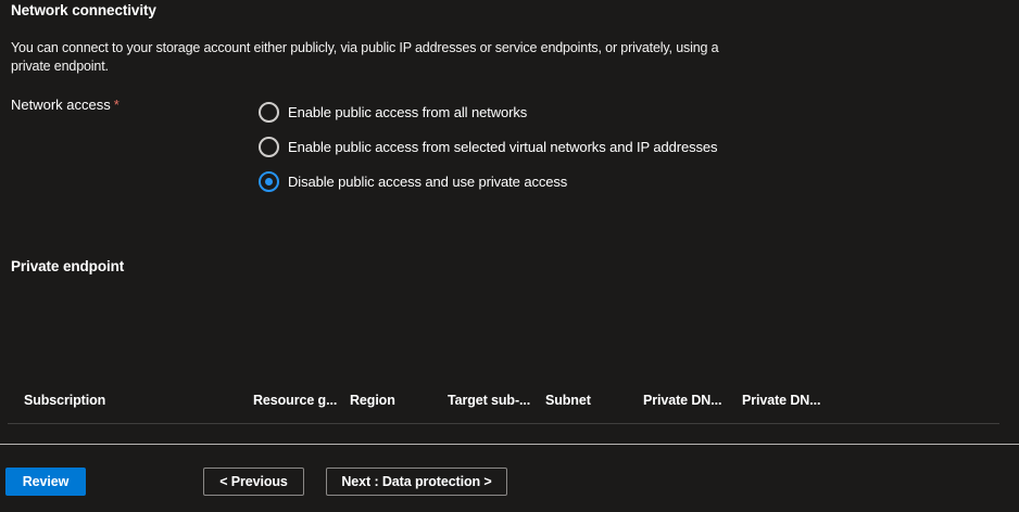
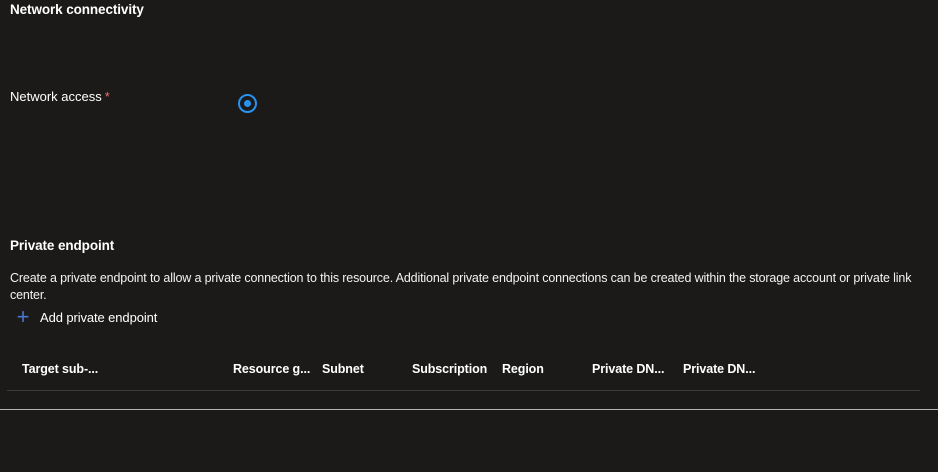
  Network connectivity
- You can connect to your storage account either publicly, via public IP addresses or service endpoints, or privately, using a private endpoint.
  Network access *
- Enable public access from all networks
- Enable public access from selected virtual networks and IP addresses
- Disable public access and use private access
  Private endpoint
+ Create a private endpoint to allow a private connection to this resource. Additional private endpoint connections can be created within the storage account or private link center.
+ +
+ Add private endpoint
- Subscription
+ Target sub-...
  Resource g...
- Region
+ Subnet
- Target sub-...
+ Subscription
- Subnet
+ Region
  Private DN...
  Private DN...
- Review
- < Previous
- Next : Data protection >
